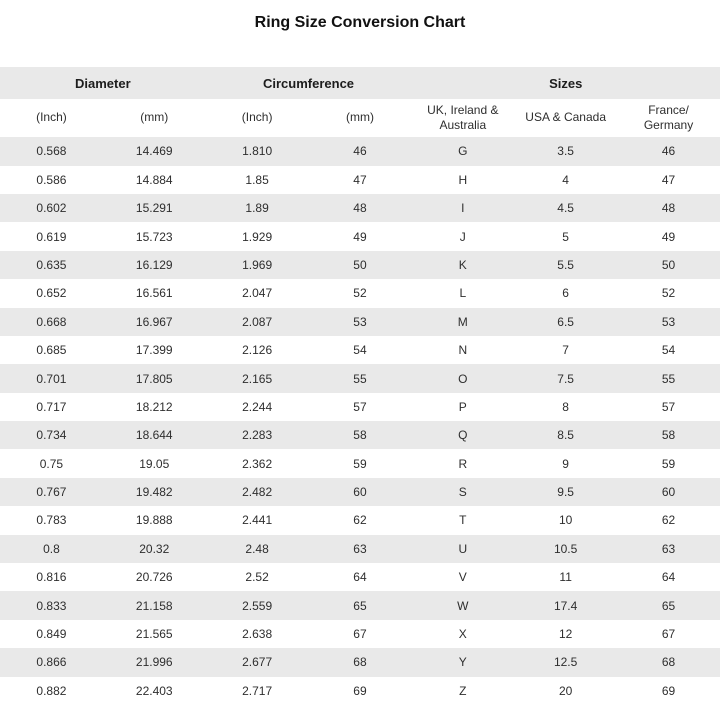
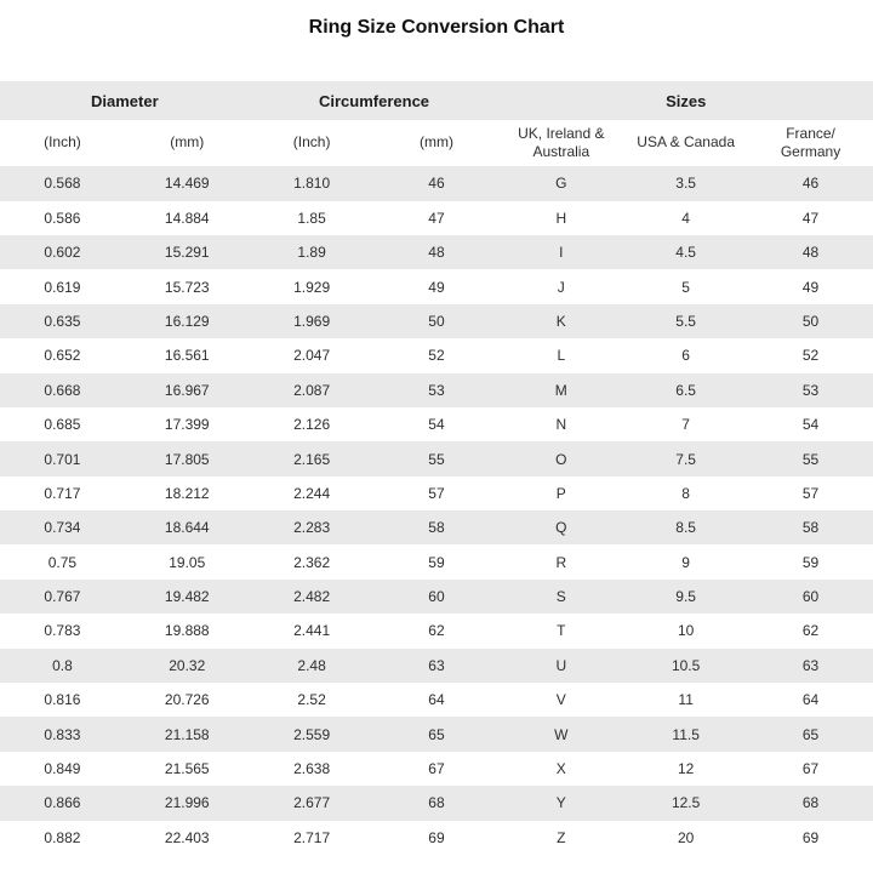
  Ring Size Conversion Chart
  Diameter	Circumference	Sizes
  (Inch)	(mm)	(Inch)	(mm)	UK, Ireland & Australia	USA & Canada	France/ Germany
  0.568	14.469	1.810	46	G	3.5	46
  0.586	14.884	1.85	47	H	4	47
  0.602	15.291	1.89	48	I	4.5	48
  0.619	15.723	1.929	49	J	5	49
  0.635	16.129	1.969	50	K	5.5	50
  0.652	16.561	2.047	52	L	6	52
  0.668	16.967	2.087	53	M	6.5	53
  0.685	17.399	2.126	54	N	7	54
  0.701	17.805	2.165	55	O	7.5	55
  0.717	18.212	2.244	57	P	8	57
  0.734	18.644	2.283	58	Q	8.5	58
  0.75	19.05	2.362	59	R	9	59
  0.767	19.482	2.482	60	S	9.5	60
  0.783	19.888	2.441	62	T	10	62
  0.8	20.32	2.48	63	U	10.5	63
  0.816	20.726	2.52	64	V	11	64
- 0.833	21.158	2.559	65	W	17.4	65
+ 0.833	21.158	2.559	65	W	11.5	65
  0.849	21.565	2.638	67	X	12	67
  0.866	21.996	2.677	68	Y	12.5	68
  0.882	22.403	2.717	69	Z	20	69
